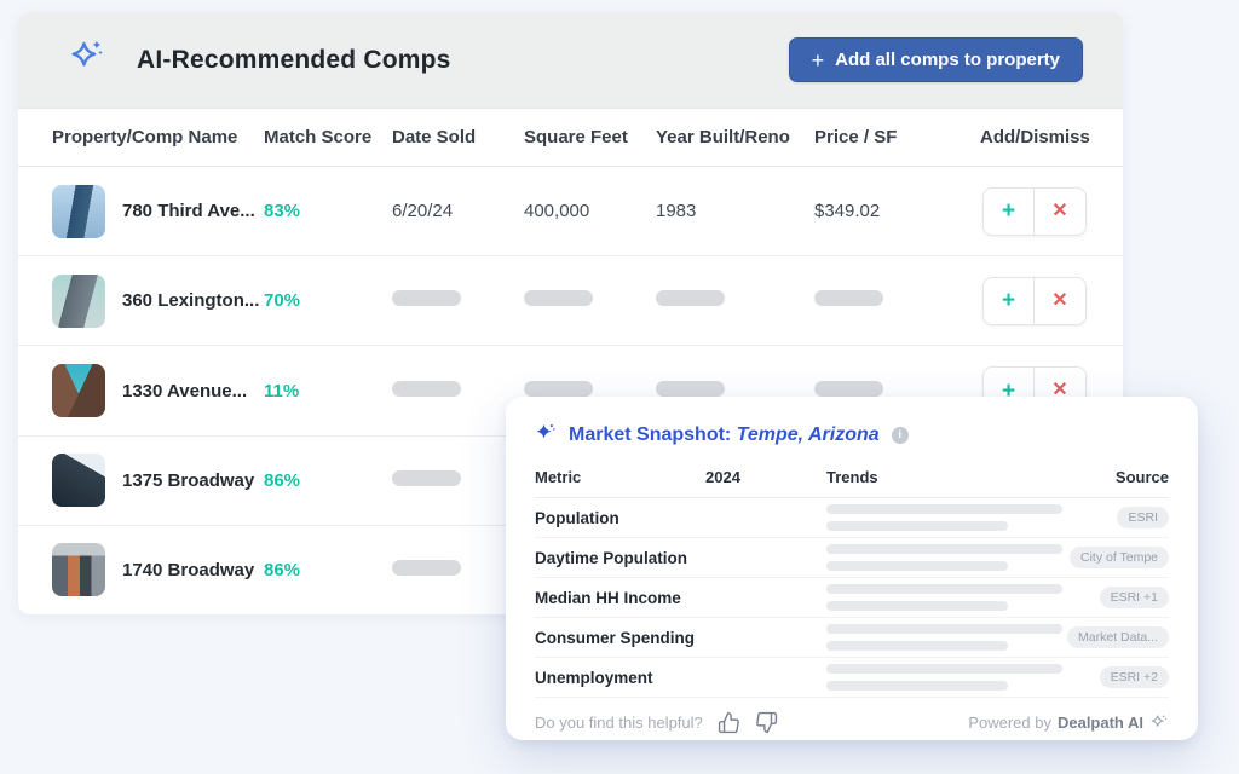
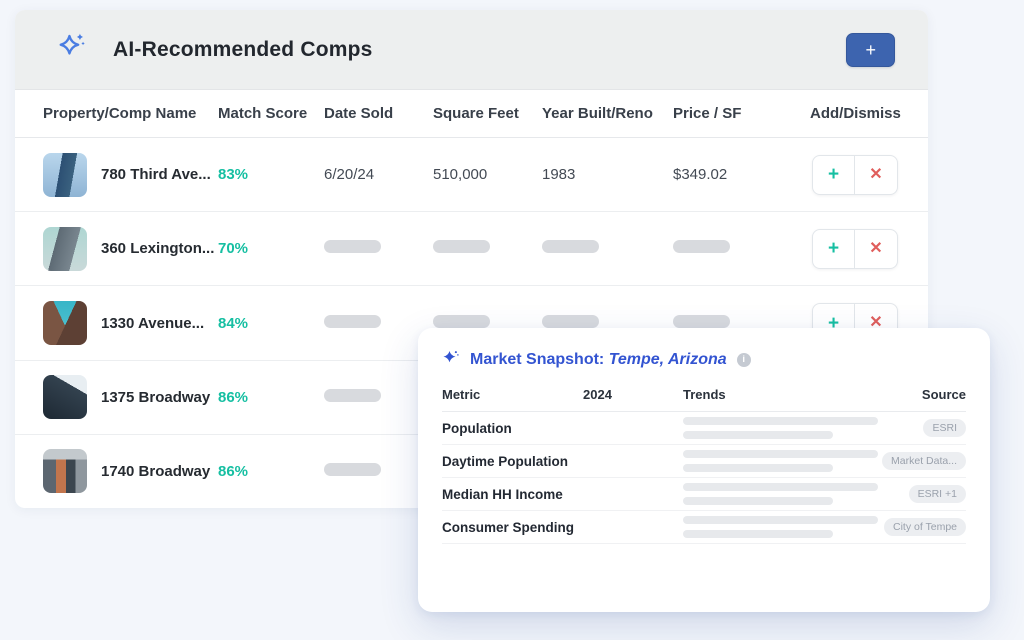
  AI-Recommended Comps
  +
- Add all comps to property
  Property/Comp Name
  Match Score
  Date Sold
  Square Feet
  Year Built/Reno
  Price / SF
  Add/Dismiss
  780 Third Ave...
  83%
  6/20/24
- 400,000
+ 510,000
  1983
  $349.02
  +
  ✕
  360 Lexington...
  70%
  +
  ✕
  1330 Avenue...
- 11%
+ 84%
  +
  ✕
  1375 Broadway
  86%
  1740 Broadway
  86%
  Market Snapshot: Tempe, Arizona
  i
  Metric
  2024
  Trends
  Source
  Population
  ESRI
  Daytime Population
- City of Tempe
+ Market Data...
  Median HH Income
  ESRI +1
  Consumer Spending
- Market Data...
+ City of Tempe
- Unemployment
- ESRI +2
- Do you find this helpful?
- Powered by
- Dealpath AI
